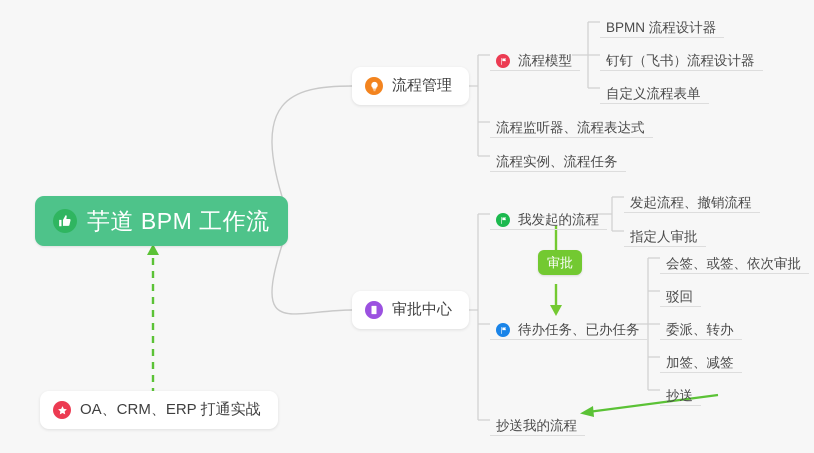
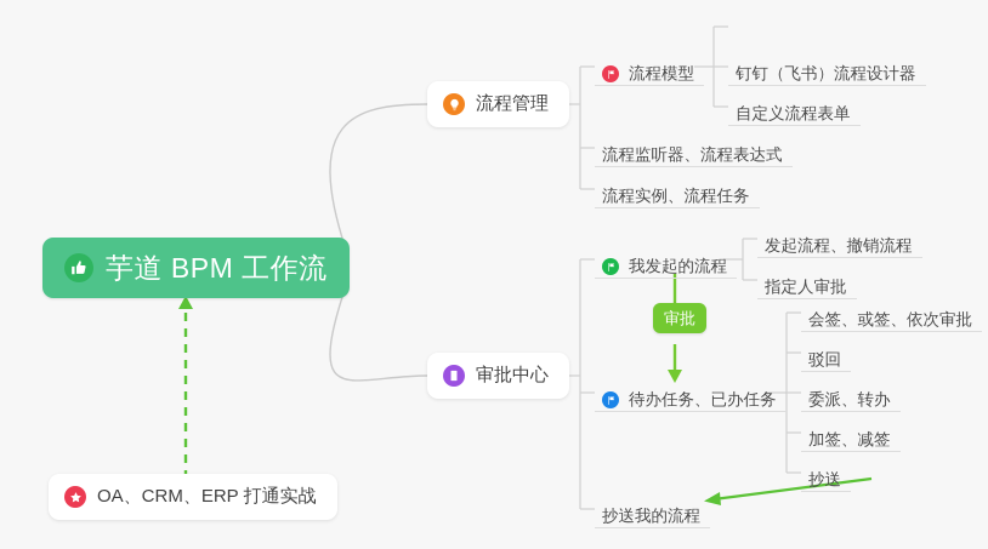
  芋道 BPM 工作流
  流程管理
  流程模型
- BPMN 流程设计器
  钉钉（飞书）流程设计器
  自定义流程表单
  流程监听器、流程表达式
  流程实例、流程任务
  审批中心
  我发起的流程
  发起流程、撤销流程
  指定人审批
  审批
  待办任务、已办任务
  会签、或签、依次审批
  驳回
  委派、转办
  加签、减签
  抄送
  抄送我的流程
  OA、CRM、ERP 打通实战
